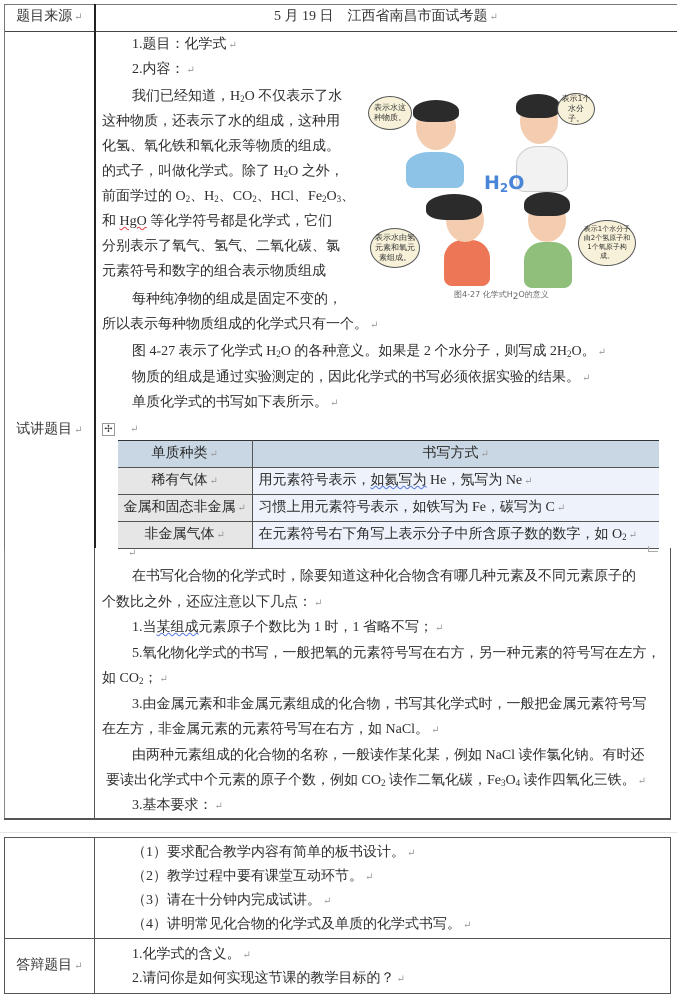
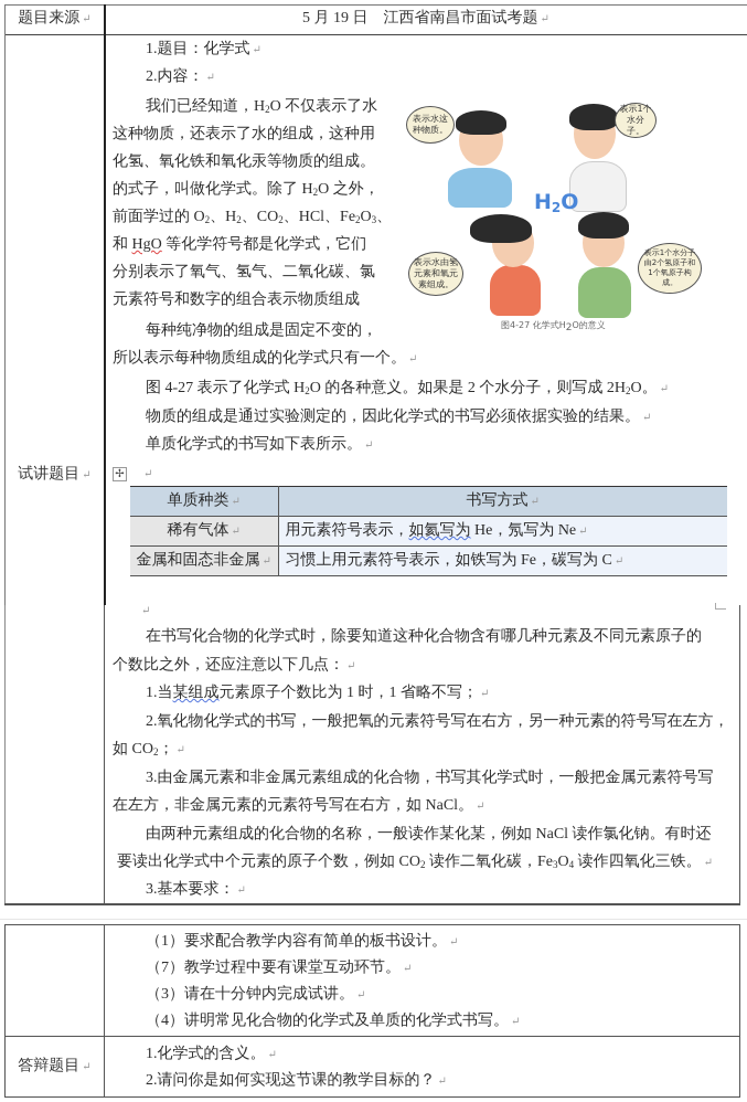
  题目来源 ↵
  5 月 19 日 江西省南昌市面试考题 ↵
  试讲题目 ↵
  1.题目：化学式 ↵
  2.内容： ↵
  我们已经知道，H2O 不仅表示了水
  这种物质，还表示了水的组成，这种用
  化氢、氧化铁和氧化汞等物质的组成。
  的式子，叫做化学式。除了 H2O 之外，
  前面学过的 O2、H2、CO2、HCl、Fe2O3、
  和 HgO 等化学符号都是化学式，它们
  分别表示了氧气、氢气、二氧化碳、氯
  元素符号和数字的组合表示物质组成
  每种纯净物的组成是固定不变的，
  所以表示每种物质组成的化学式只有一个。 ↵
  图 4-27 表示了化学式 H2O 的各种意义。如果是 2 个水分子，则写成 2H2O。 ↵
  物质的组成是通过实验测定的，因此化学式的书写必须依据实验的结果。 ↵
  单质化学式的书写如下表所示。 ↵
  表示水这种物质。
  表示1个水分子。
  H2O
  表示水由氢元素和氧元素组成。
  表示1个水分子由2个氢原子和1个氧原子构成。
  图4-27 化学式H2O的意义
  ✢
  ↵
  单质种类 ↵	书写方式 ↵
  稀有气体 ↵	用元素符号表示，如氦写为 He，氖写为 Ne ↵
  金属和固态非金属 ↵	习惯上用元素符号表示，如铁写为 Fe，碳写为 C ↵
- 非金属气体 ↵	在元素符号右下角写上表示分子中所含原子数的数字，如 O2 ↵
  ↵
  在书写化合物的化学式时，除要知道这种化合物含有哪几种元素及不同元素原子的
  个数比之外，还应注意以下几点： ↵
  1.当某组成元素原子个数比为 1 时，1 省略不写； ↵
- 5.氧化物化学式的书写，一般把氧的元素符号写在右方，另一种元素的符号写在左方，
+ 2.氧化物化学式的书写，一般把氧的元素符号写在右方，另一种元素的符号写在左方，
  如 CO2； ↵
  3.由金属元素和非金属元素组成的化合物，书写其化学式时，一般把金属元素符号写
  在左方，非金属元素的元素符号写在右方，如 NaCl。 ↵
  由两种元素组成的化合物的名称，一般读作某化某，例如 NaCl 读作氯化钠。有时还
  要读出化学式中个元素的原子个数，例如 CO2 读作二氧化碳，Fe3O4 读作四氧化三铁。 ↵
  3.基本要求： ↵
  （1）要求配合教学内容有简单的板书设计。 ↵
- （2）教学过程中要有课堂互动环节。 ↵
+ （7）教学过程中要有课堂互动环节。 ↵
  （3）请在十分钟内完成试讲。 ↵
  （4）讲明常见化合物的化学式及单质的化学式书写。 ↵
  答辩题目 ↵
  1.化学式的含义。 ↵
  2.请问你是如何实现这节课的教学目标的？ ↵
